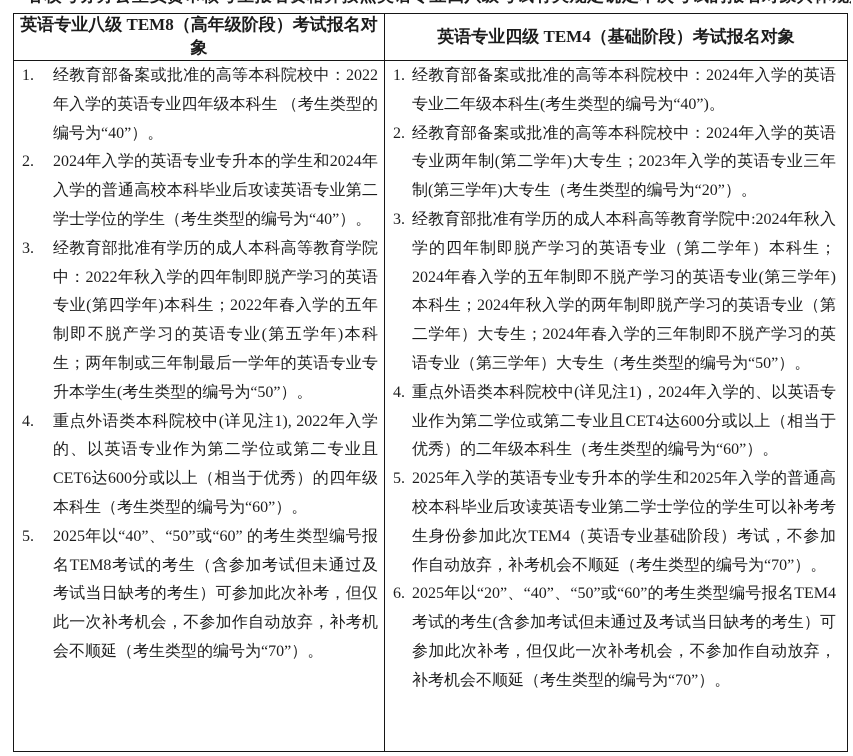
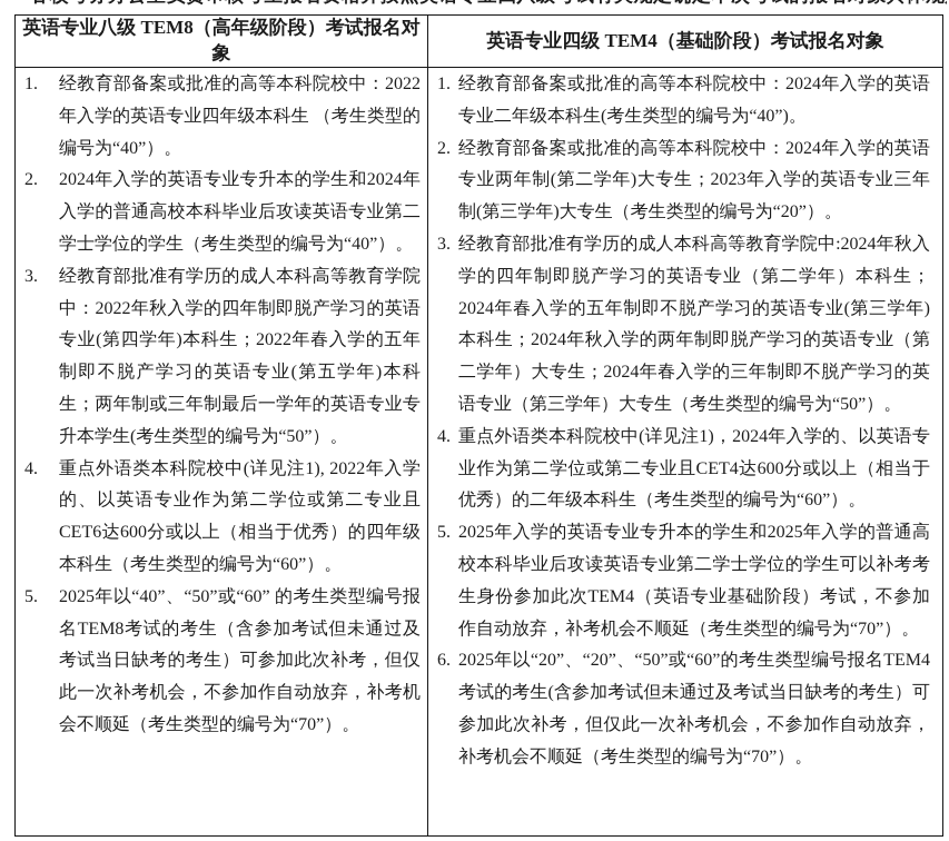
  英语专业八级 TEM8（高年级阶段）考试报名对象	英语专业四级 TEM4（基础阶段）考试报名对象
- 1. 经教育部备案或批准的高等本科院校中：2022年入学的英语专业四年级本科生 （考生类型的编号为“40”）。2. 2024年入学的英语专业专升本的学生和2024年入学的普通高校本科毕业后攻读英语专业第二学士学位的学生（考生类型的编号为“40”）。3. 经教育部批准有学历的成人本科高等教育学院中：2022年秋入学的四年制即脱产学习的英语专业(第四学年)本科生；2022年春入学的五年制即不脱产学习的英语专业(第五学年)本科生；两年制或三年制最后一学年的英语专业专升本学生(考生类型的编号为“50”）。4. 重点外语类本科院校中(详见注1), 2022年入学的、以英语专业作为第二学位或第二专业且CET6达600分或以上（相当于优秀）的四年级本科生（考生类型的编号为“60”）。5. 2025年以“40”、“50”或“60” 的考生类型编号报名TEM8考试的考生（含参加考试但未通过及考试当日缺考的考生）可参加此次补考，但仅此一次补考机会，不参加作自动放弃，补考机会不顺延（考生类型的编号为“70”）。	1. 经教育部备案或批准的高等本科院校中：2024年入学的英语专业二年级本科生(考生类型的编号为“40”)。2. 经教育部备案或批准的高等本科院校中：2024年入学的英语专业两年制(第二学年)大专生；2023年入学的英语专业三年制(第三学年)大专生（考生类型的编号为“20”）。3. 经教育部批准有学历的成人本科高等教育学院中:2024年秋入学的四年制即脱产学习的英语专业（第二学年）本科生；2024年春入学的五年制即不脱产学习的英语专业(第三学年)本科生；2024年秋入学的两年制即脱产学习的英语专业（第二学年）大专生；2024年春入学的三年制即不脱产学习的英语专业（第三学年）大专生（考生类型的编号为“50”）。4. 重点外语类本科院校中(详见注1)，2024年入学的、以英语专业作为第二学位或第二专业且CET4达600分或以上（相当于优秀）的二年级本科生（考生类型的编号为“60”）。5. 2025年入学的英语专业专升本的学生和2025年入学的普通高校本科毕业后攻读英语专业第二学士学位的学生可以补考考生身份参加此次TEM4（英语专业基础阶段）考试，不参加作自动放弃，补考机会不顺延（考生类型的编号为“70”）。6. 2025年以“20”、“40”、“50”或“60”的考生类型编号报名TEM4考试的考生(含参加考试但未通过及考试当日缺考的考生）可参加此次补考，但仅此一次补考机会，不参加作自动放弃，补考机会不顺延（考生类型的编号为“70”）。
+ 1. 经教育部备案或批准的高等本科院校中：2022年入学的英语专业四年级本科生 （考生类型的编号为“40”）。2. 2024年入学的英语专业专升本的学生和2024年入学的普通高校本科毕业后攻读英语专业第二学士学位的学生（考生类型的编号为“40”）。3. 经教育部批准有学历的成人本科高等教育学院中：2022年秋入学的四年制即脱产学习的英语专业(第四学年)本科生；2022年春入学的五年制即不脱产学习的英语专业(第五学年)本科生；两年制或三年制最后一学年的英语专业专升本学生(考生类型的编号为“50”）。4. 重点外语类本科院校中(详见注1), 2022年入学的、以英语专业作为第二学位或第二专业且CET6达600分或以上（相当于优秀）的四年级本科生（考生类型的编号为“60”）。5. 2025年以“40”、“50”或“60” 的考生类型编号报名TEM8考试的考生（含参加考试但未通过及考试当日缺考的考生）可参加此次补考，但仅此一次补考机会，不参加作自动放弃，补考机会不顺延（考生类型的编号为“70”）。	1. 经教育部备案或批准的高等本科院校中：2024年入学的英语专业二年级本科生(考生类型的编号为“40”)。2. 经教育部备案或批准的高等本科院校中：2024年入学的英语专业两年制(第二学年)大专生；2023年入学的英语专业三年制(第三学年)大专生（考生类型的编号为“20”）。3. 经教育部批准有学历的成人本科高等教育学院中:2024年秋入学的四年制即脱产学习的英语专业（第二学年）本科生；2024年春入学的五年制即不脱产学习的英语专业(第三学年)本科生；2024年秋入学的两年制即脱产学习的英语专业（第二学年）大专生；2024年春入学的三年制即不脱产学习的英语专业（第三学年）大专生（考生类型的编号为“50”）。4. 重点外语类本科院校中(详见注1)，2024年入学的、以英语专业作为第二学位或第二专业且CET4达600分或以上（相当于优秀）的二年级本科生（考生类型的编号为“60”）。5. 2025年入学的英语专业专升本的学生和2025年入学的普通高校本科毕业后攻读英语专业第二学士学位的学生可以补考考生身份参加此次TEM4（英语专业基础阶段）考试，不参加作自动放弃，补考机会不顺延（考生类型的编号为“70”）。6. 2025年以“20”、“20”、“50”或“60”的考生类型编号报名TEM4考试的考生(含参加考试但未通过及考试当日缺考的考生）可参加此次补考，但仅此一次补考机会，不参加作自动放弃，补考机会不顺延（考生类型的编号为“70”）。
